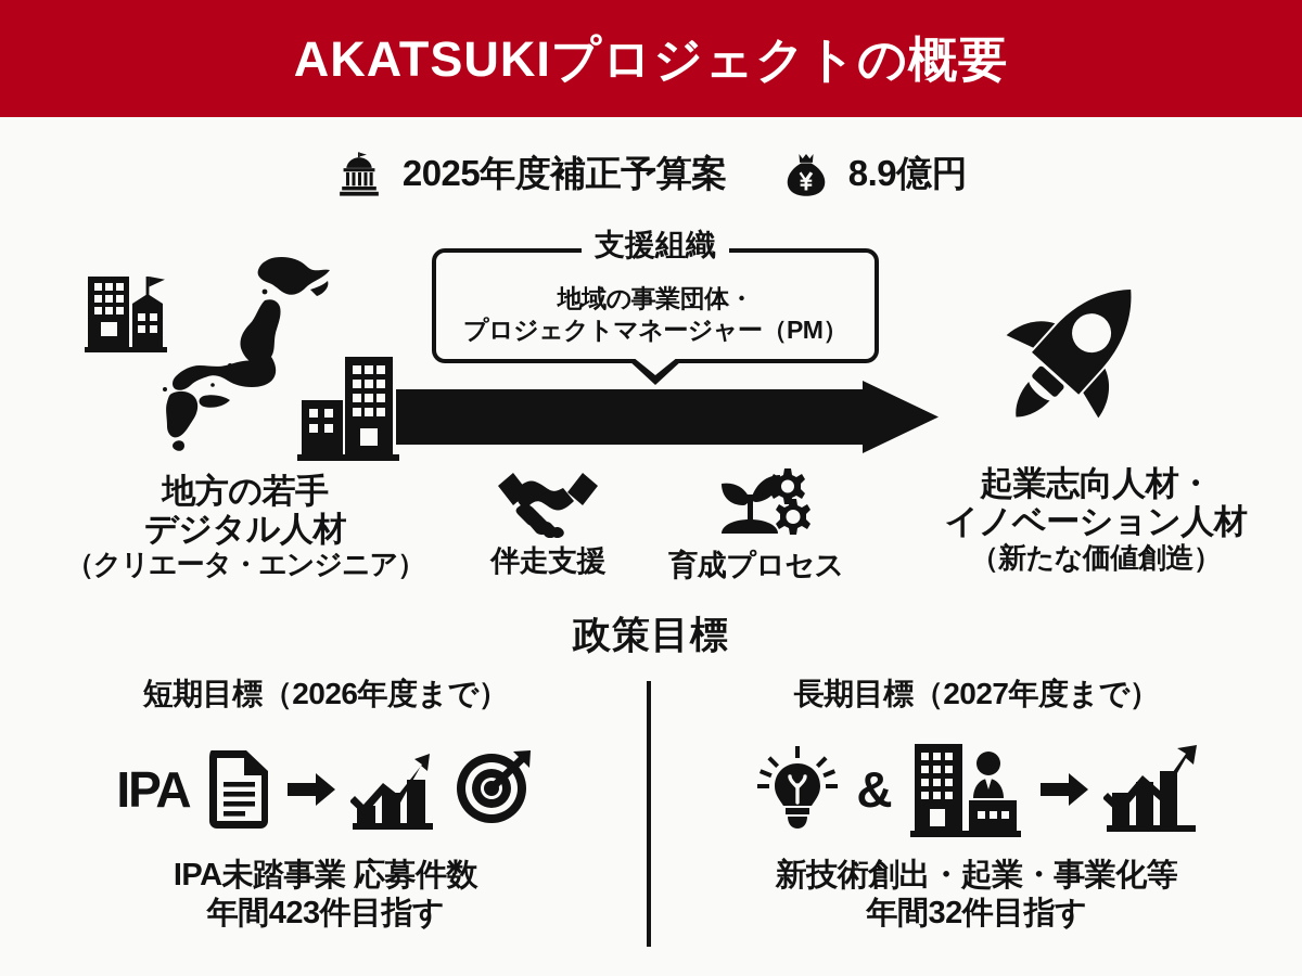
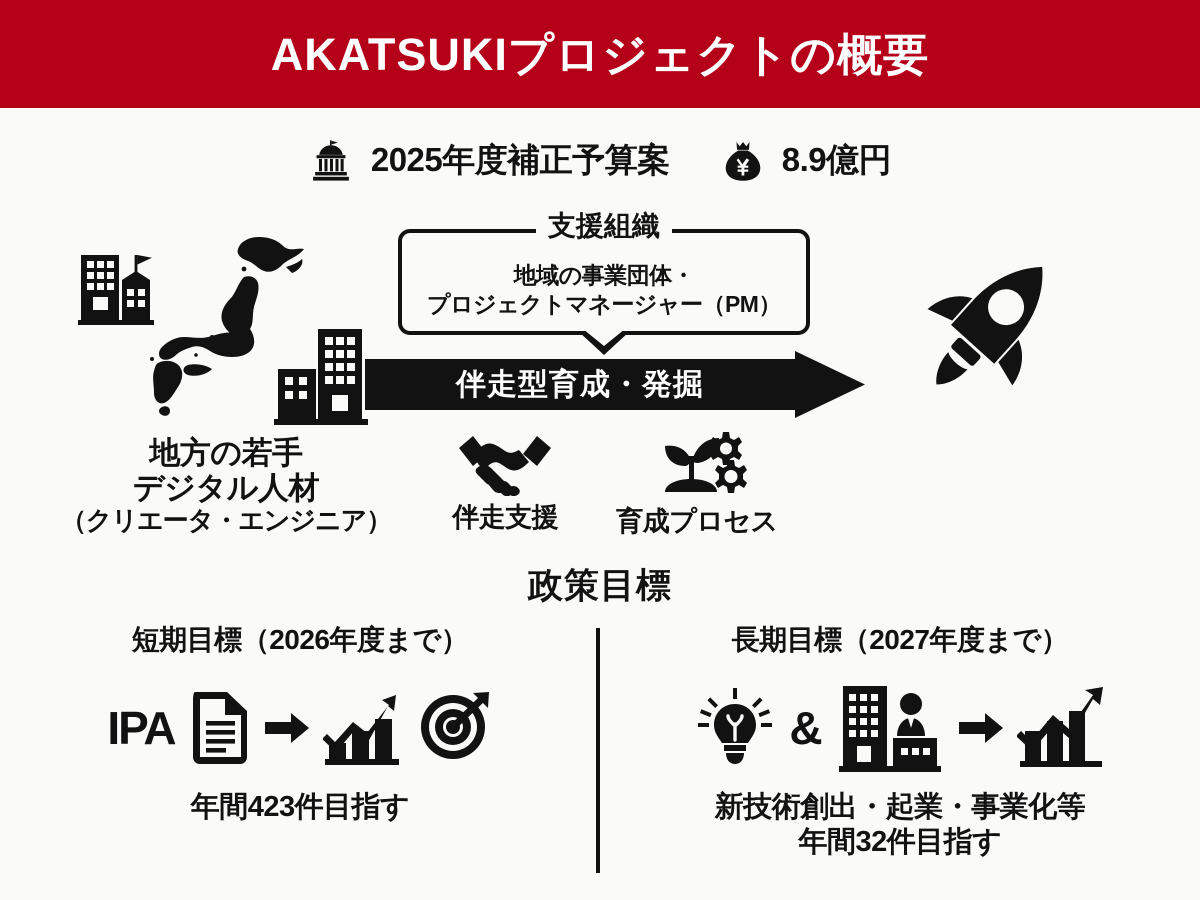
  AKATSUKIプロジェクトの概要
  2025年度補正予算案
  8.9億円
  地方の若手
  デジタル人材
  （クリエータ・エンジニア）
  支援組織
  地域の事業団体・
  プロジェクトマネージャー（PM）
+ 伴走型育成・発掘
  伴走支援
  育成プロセス
- 起業志向人材・
- イノベーション人材
- （新たな価値創造）
  政策目標
  短期目標（2026年度まで）
  IPA
- IPA未踏事業 応募件数
  年間423件目指す
  長期目標（2027年度まで）
  &
  新技術創出・起業・事業化等
  年間32件目指す
